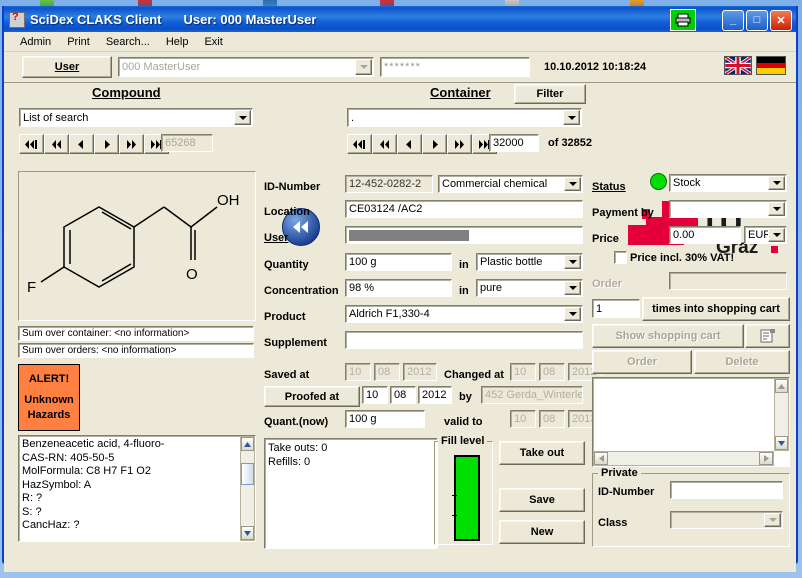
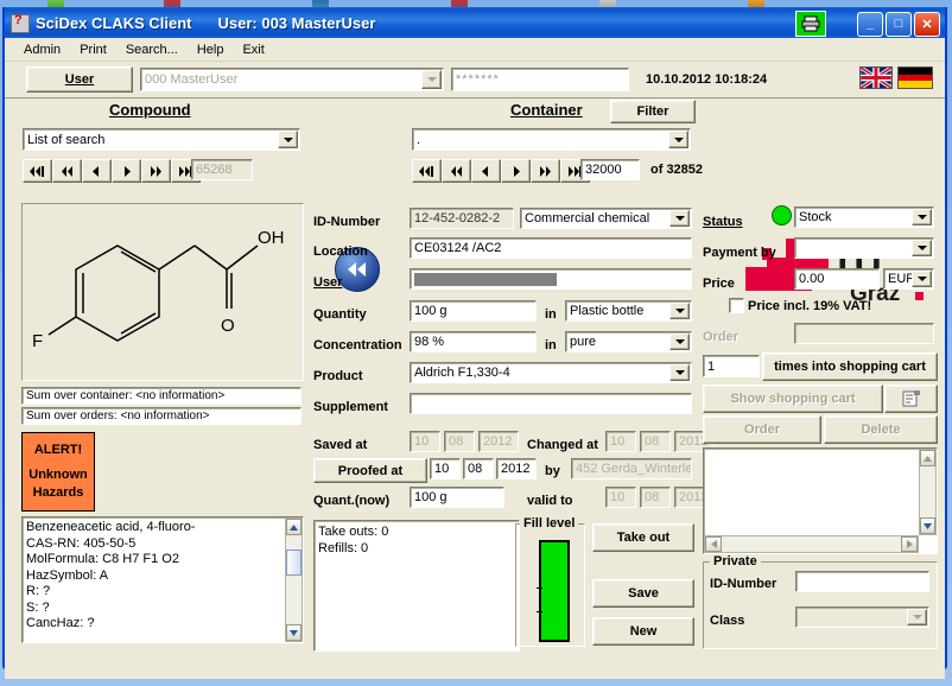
  ?
  SciDex CLAKS Client
- User: 000 MasterUser
+ User: 003 MasterUser
  _
  □
  ✕
  Admin
  Print
  Search...
  Help
  Exit
  User
  000 MasterUser
  *******
  10.10.2012 10:18:24
  Compound
  Container
  Filter
  List of search
  65268
  OH
  O
  F
  Sum over container: <no information>
  Sum over orders: <no information>
  ALERT!
  Unknown
  Hazards
  Benzeneacetic acid, 4-fluoro-
  CAS-RN: 405-50-5
  MolFormula: C8 H7 F1 O2
  HazSymbol: A
  R: ?
  S: ?
  CancHaz: ?
  .
  32000
  of 32852
  ID-Number
  12-452-0282-2
  Commercial chemical
  Location
  CE03124 /AC2
  User
  Quantity
  100 g
  in
  Plastic bottle
  Concentration
  98 %
  in
  pure
  Product
  Aldrich F1,330-4
  Supplement
  Saved at
  10
  08
  2012
  Changed at
  10
  08
  201
  Proofed at
  10
  08
  2012
  by
  452 Gerda_Winterle
  Quant.(now)
  100 g
  valid to
  10
  08
  201
  Take outs: 0
  Refills: 0
  Fill level
  Take out
  Save
  New
  TU
  Graz
  Status
  Stock
  Payment by
  Price
  0.00
- Price incl. 30% VAT!
+ Price incl. 19% VAT!
  Order
  1
  times into shopping cart
  Show shopping cart
  Order
  Delete
  Private
  ID-Number
  Class
